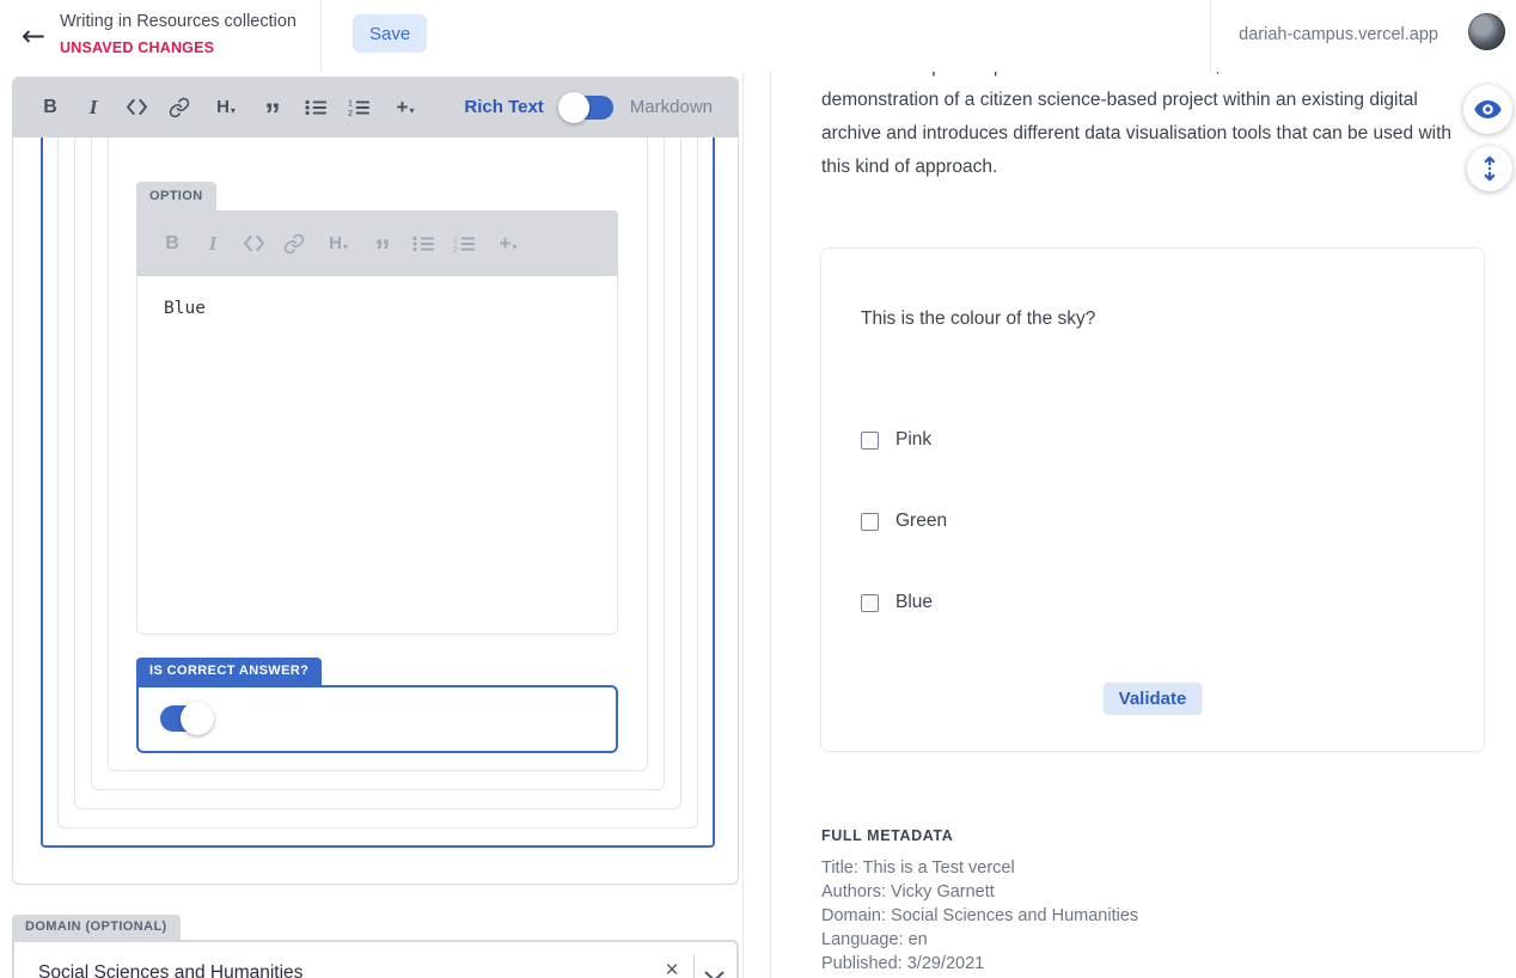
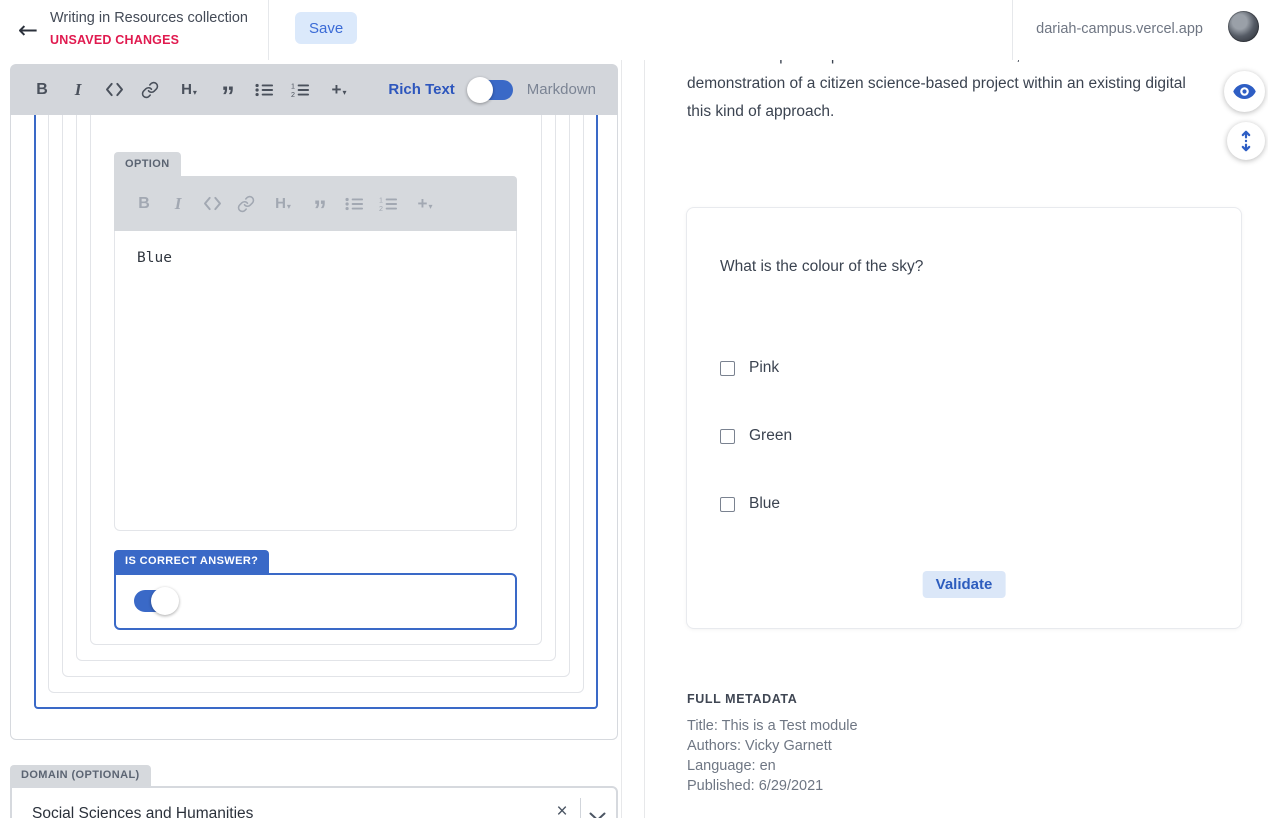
  ←
  Writing in Resources collection
  UNSAVED CHANGES
  Save
  dariah-campus.vercel.app
  B
  I
  H
  ▾
  ”
  1
  2
  +
  ▾
  Rich Text
  Markdown
  OPTION
  B
  I
  H
  ▾
  ”
  1
  2
  +
  ▾
  Blue
  IS CORRECT ANSWER?
  DOMAIN (OPTIONAL)
  Social Sciences and Humanities
  ×
  demonstration of a citizen science-based project within an existing digital
- archive and introduces different data visualisation tools that can be used with
  this kind of approach.
- This is the colour of the sky?
+ What is the colour of the sky?
  Pink
  Green
  Blue
  Validate
  FULL METADATA
- Title: This is a Test vercel
+ Title: This is a Test module
  Authors: Vicky Garnett
- Domain: Social Sciences and Humanities
  Language: en
- Published: 3/29/2021
+ Published: 6/29/2021
